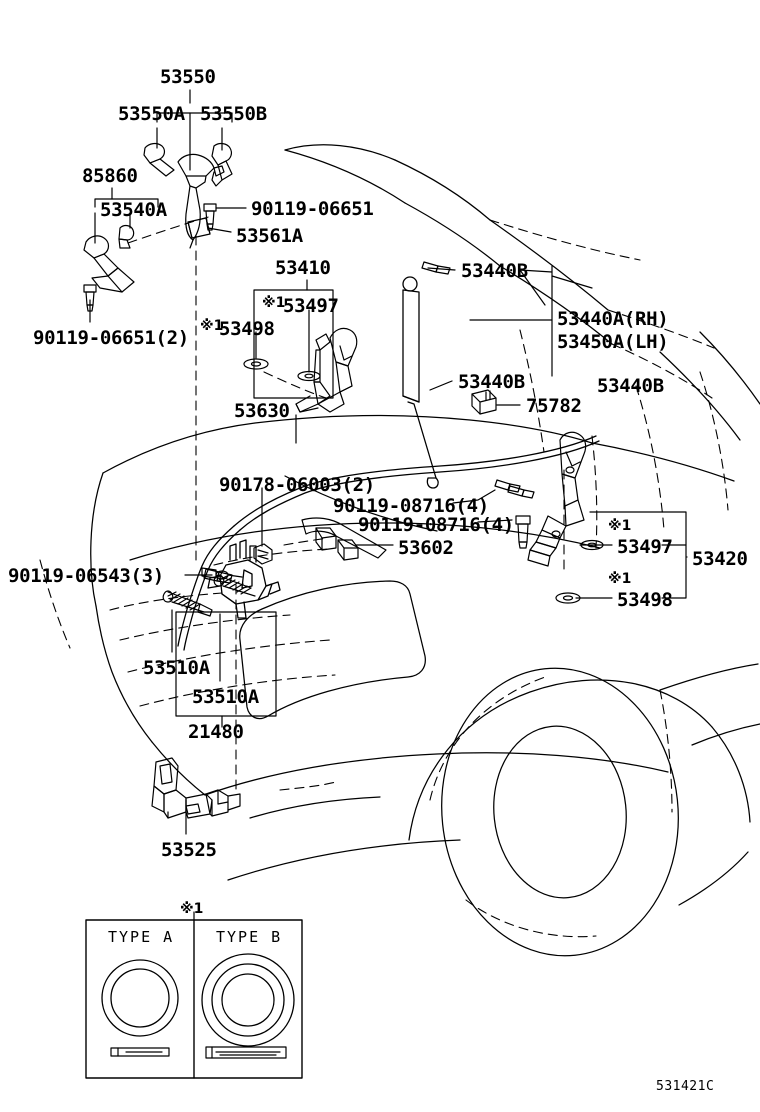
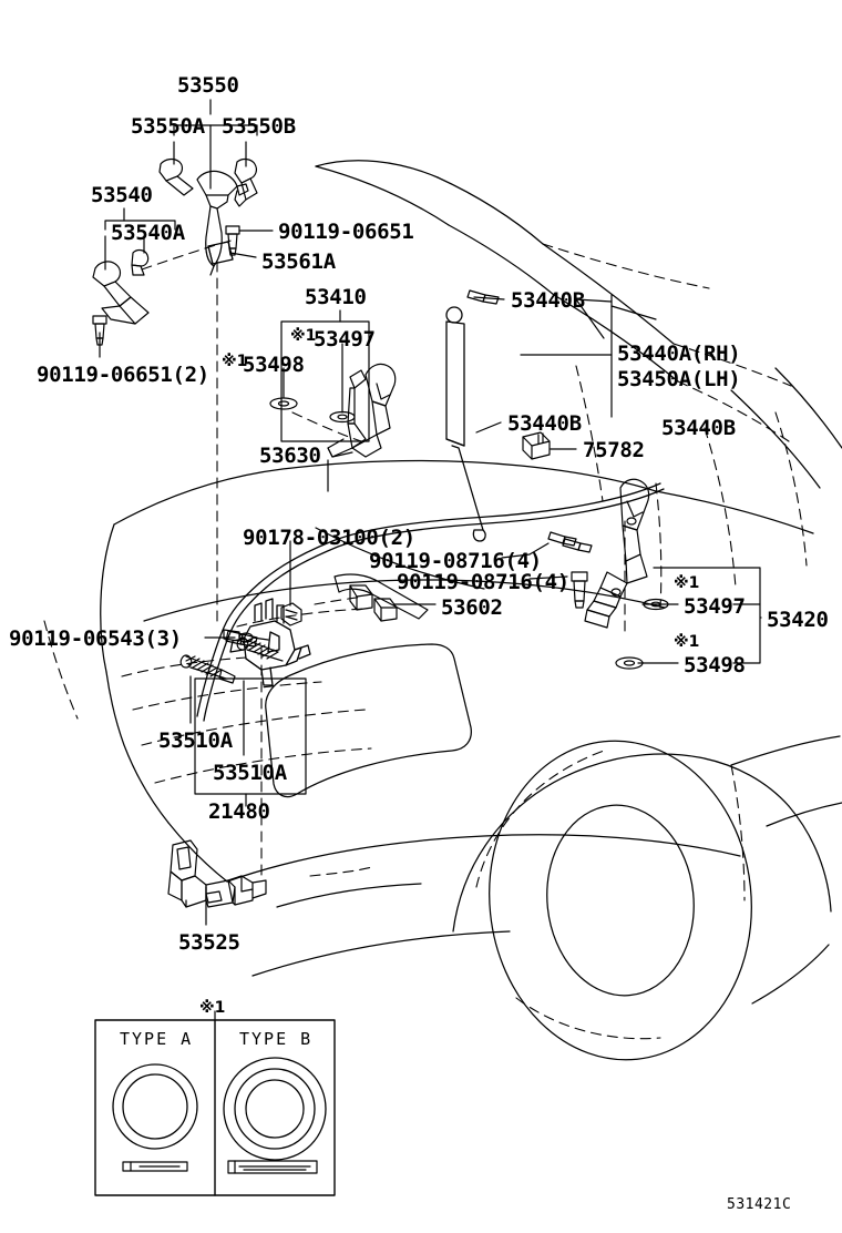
  53550
  53550A
  53550B
- 85860
+ 53540
  53540A
  90119-06651
  53561A
  53410
  53497
  53498
  90119-06651(2)
  53440B
  53440A(RH)
  53450A(LH)
  53440B
  53440B
  75782
  53630
- 90178-06003(2)
+ 90178-03100(2)
  90119-08716(4)
  90119-08716(4)
  53602
  53497
  53420
  53498
  90119-06543(3)
  53510A
  53510A
  21480
  53525
  ※1
  ※1
  ※1
  ※1
  ※1
  TYPE A
  TYPE B
  531421C
